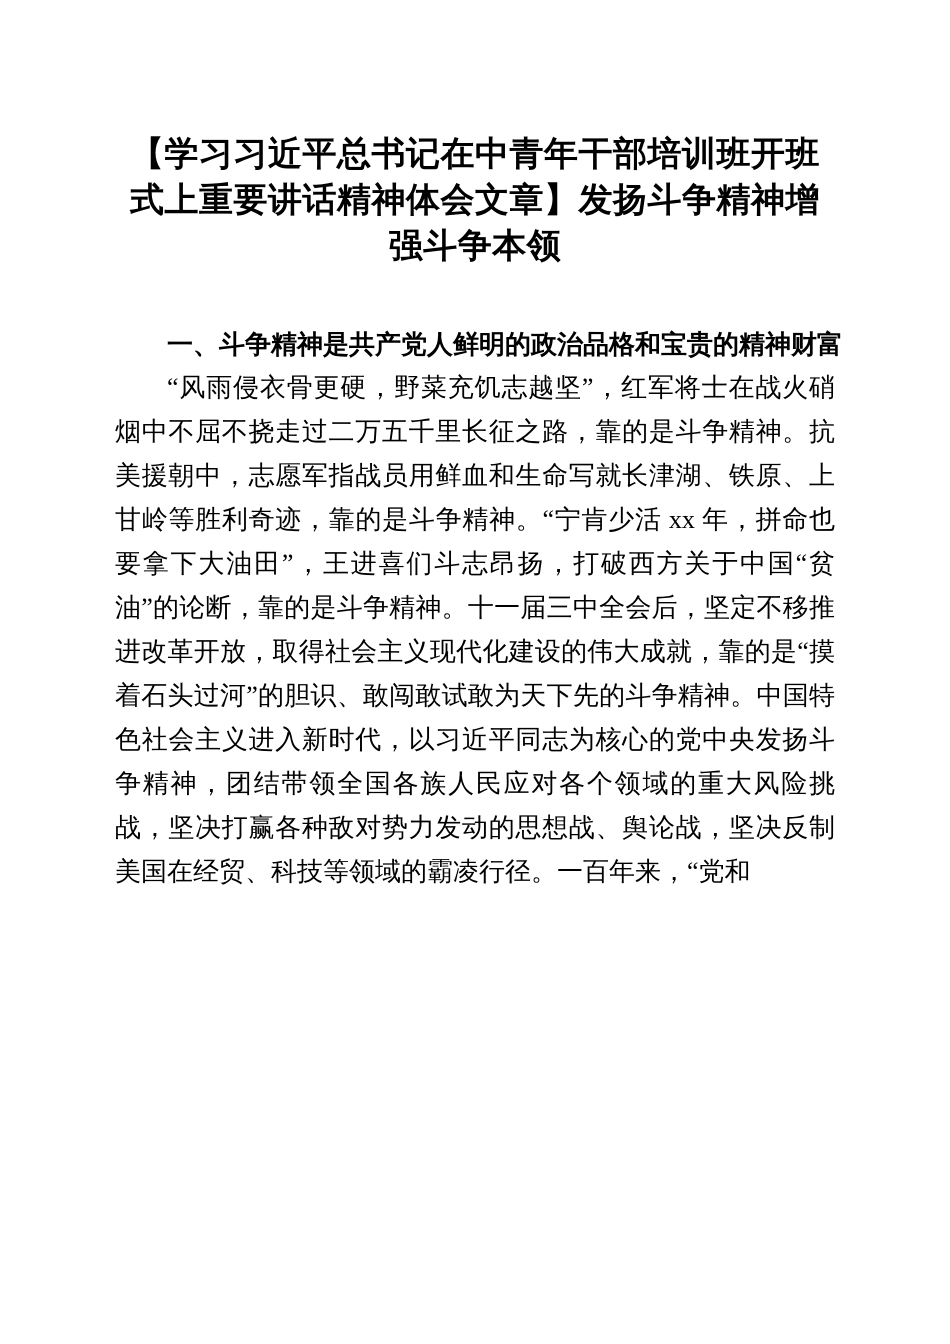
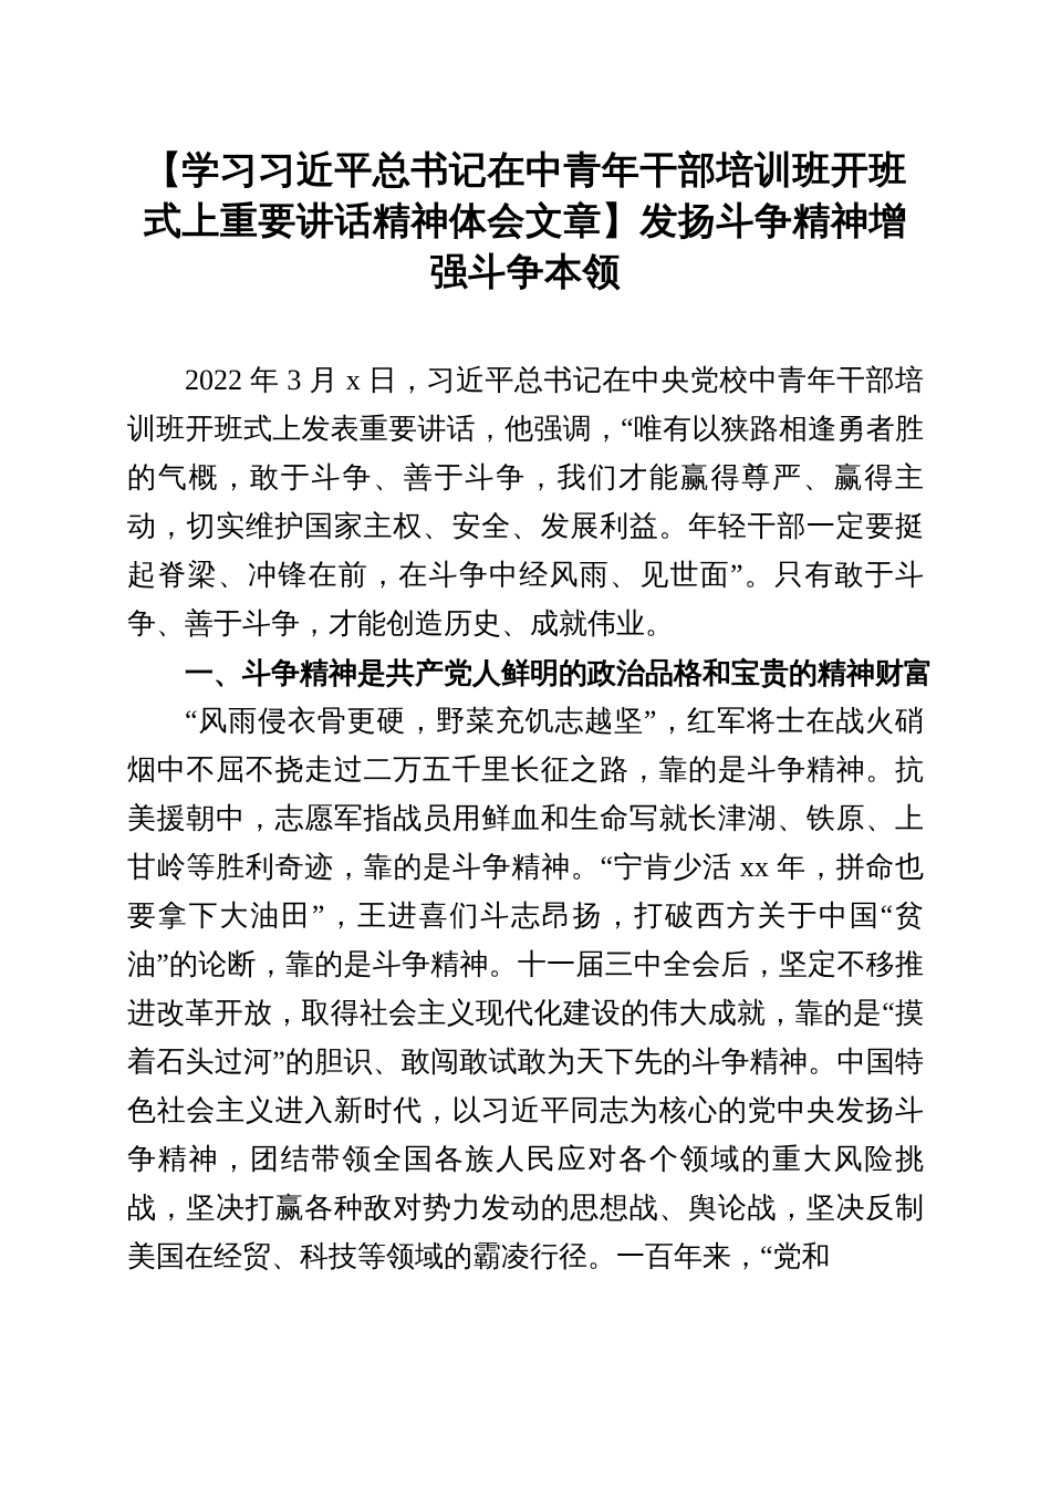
  【学习习近平总书记在中青年干部培训班开班式上重要讲话精神体会文章】发扬斗争精神增强斗争本领
+ 2022 年 3 月 x 日，习近平总书记在中央党校中青年干部培训班开班式上发表重要讲话，他强调，“唯有以狭路相逢勇者胜的气概，敢于斗争、善于斗争，我们才能赢得尊严、赢得主动，切实维护国家主权、安全、发展利益。年轻干部一定要挺起脊梁、冲锋在前，在斗争中经风雨、见世面”。只有敢于斗争、善于斗争，才能创造历史、成就伟业。
  一、斗争精神是共产党人鲜明的政治品格和宝贵的精神财富
  “风雨侵衣骨更硬，野菜充饥志越坚”，红军将士在战火硝烟中不屈不挠走过二万五千里长征之路，靠的是斗争精神。抗美援朝中，志愿军指战员用鲜血和生命写就长津湖、铁原、上甘岭等胜利奇迹，靠的是斗争精神。“宁肯少活 xx 年，拼命也要拿下大油田”，王进喜们斗志昂扬，打破西方关于中国“贫油”的论断，靠的是斗争精神。十一届三中全会后，坚定不移推进改革开放，取得社会主义现代化建设的伟大成就，靠的是“摸着石头过河”的胆识、敢闯敢试敢为天下先的斗争精神。中国特色社会主义进入新时代，以习近平同志为核心的党中央发扬斗争精神，团结带领全国各族人民应对各个领域的重大风险挑战，坚决打赢各种敌对势力发动的思想战、舆论战，坚决反制美国在经贸、科技等领域的霸凌行径。一百年来，“党和
